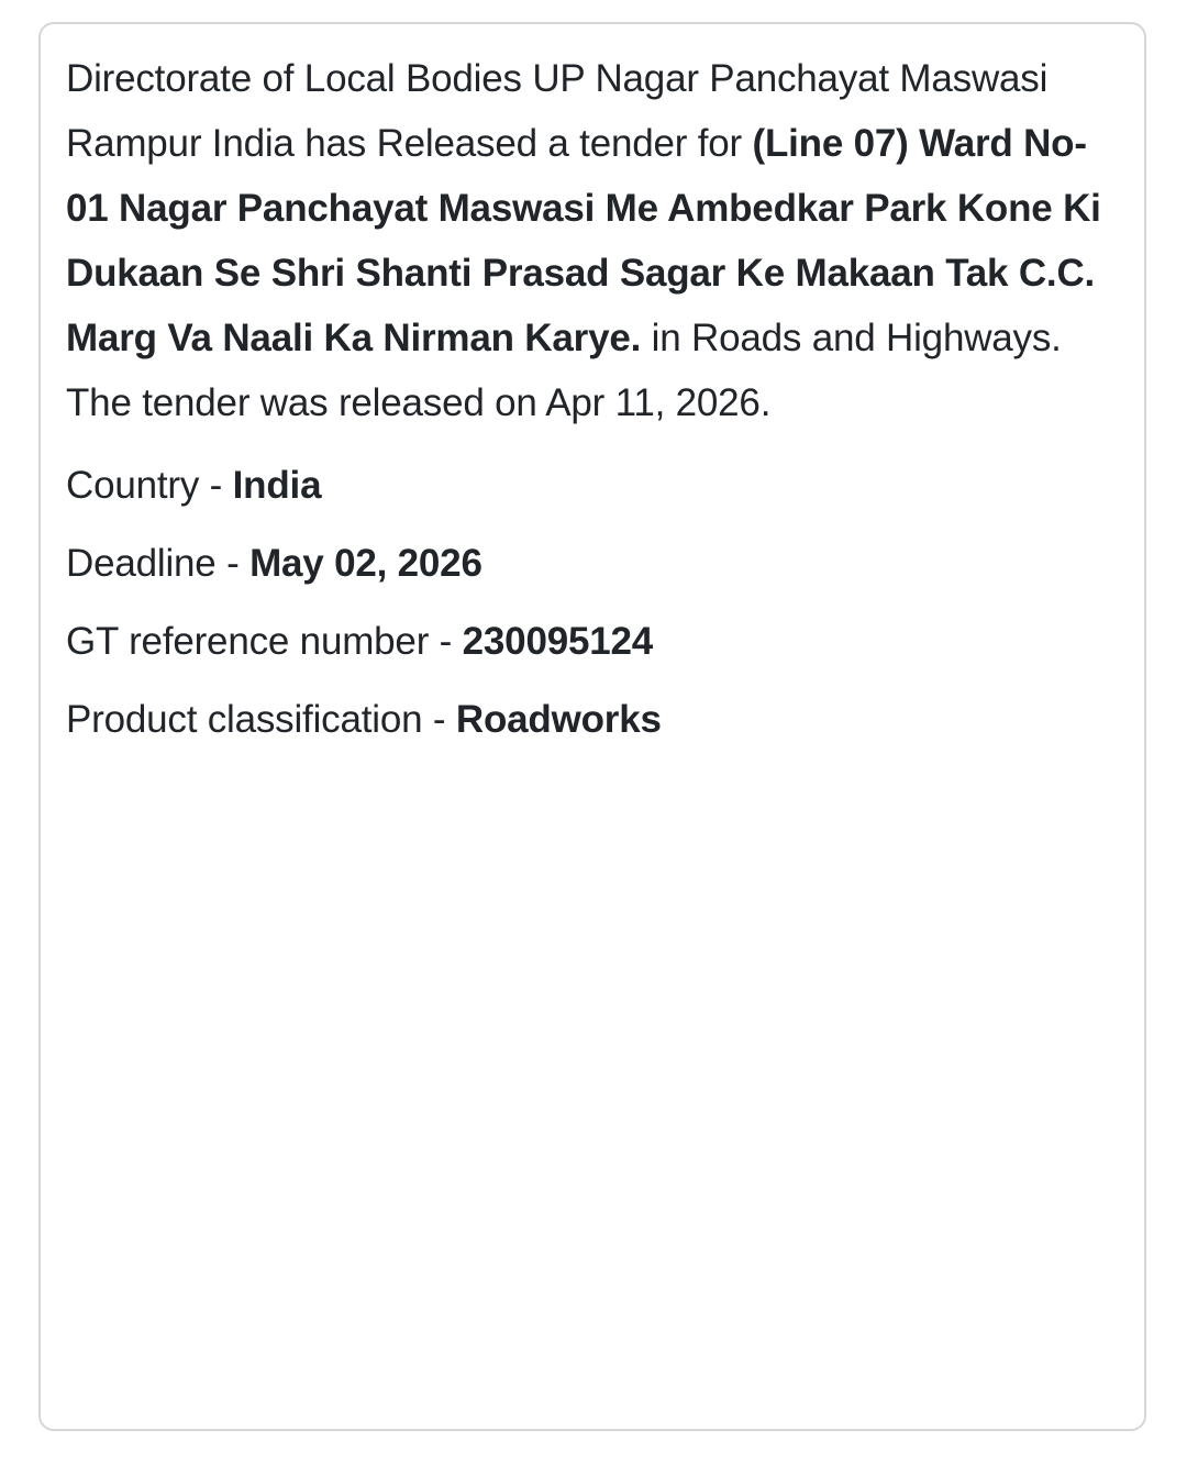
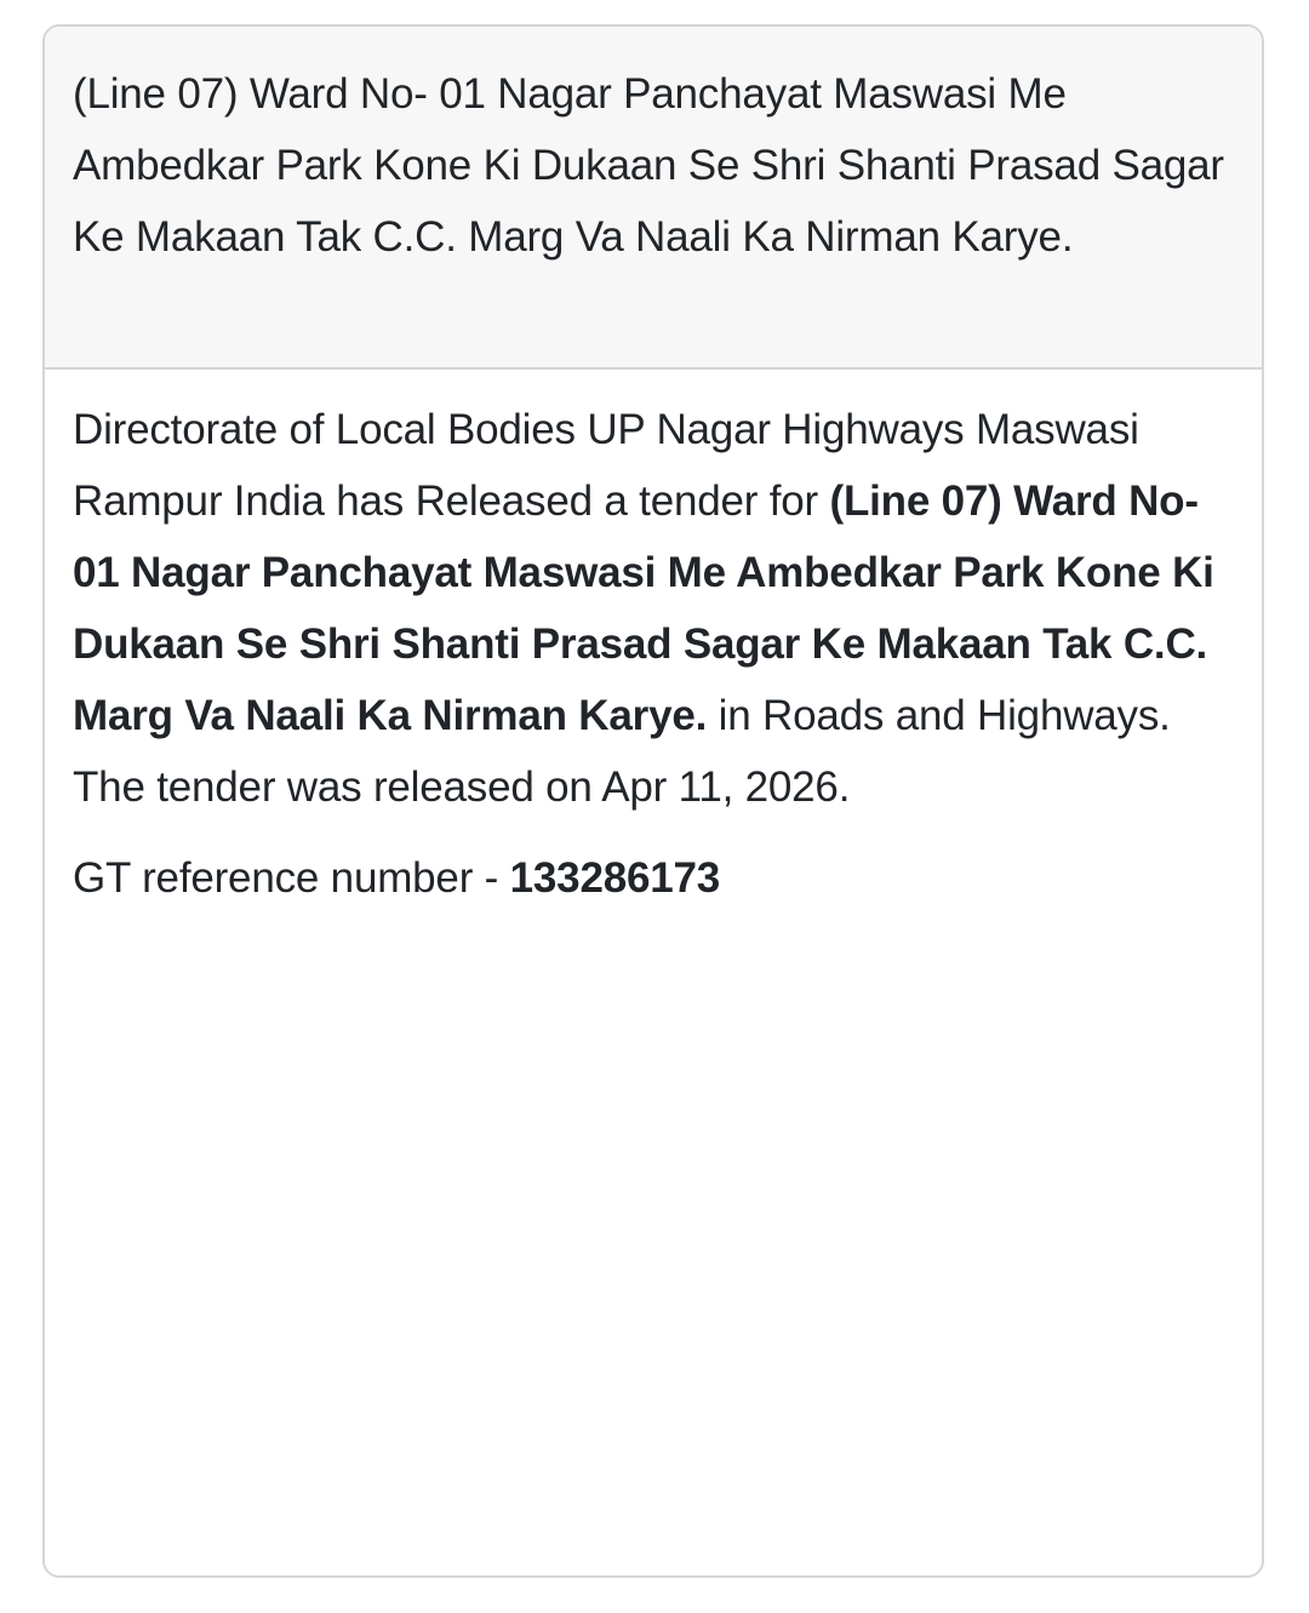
+ (Line 07) Ward No- 01 Nagar Panchayat Maswasi Me Ambedkar Park Kone Ki Dukaan Se Shri Shanti Prasad Sagar Ke Makaan Tak C.C. Marg Va Naali Ka Nirman Karye.
- Directorate of Local Bodies UP Nagar Panchayat Maswasi Rampur India has Released a tender for (Line 07) Ward No- 01 Nagar Panchayat Maswasi Me Ambedkar Park Kone Ki Dukaan Se Shri Shanti Prasad Sagar Ke Makaan Tak C.C. Marg Va Naali Ka Nirman Karye. in Roads and Highways. The tender was released on Apr 11, 2026.
+ Directorate of Local Bodies UP Nagar Highways Maswasi Rampur India has Released a tender for (Line 07) Ward No- 01 Nagar Panchayat Maswasi Me Ambedkar Park Kone Ki Dukaan Se Shri Shanti Prasad Sagar Ke Makaan Tak C.C. Marg Va Naali Ka Nirman Karye. in Roads and Highways. The tender was released on Apr 11, 2026.
- Country - India
- Deadline - May 02, 2026
- GT reference number - 230095124
+ GT reference number - 133286173
- Product classification - Roadworks
